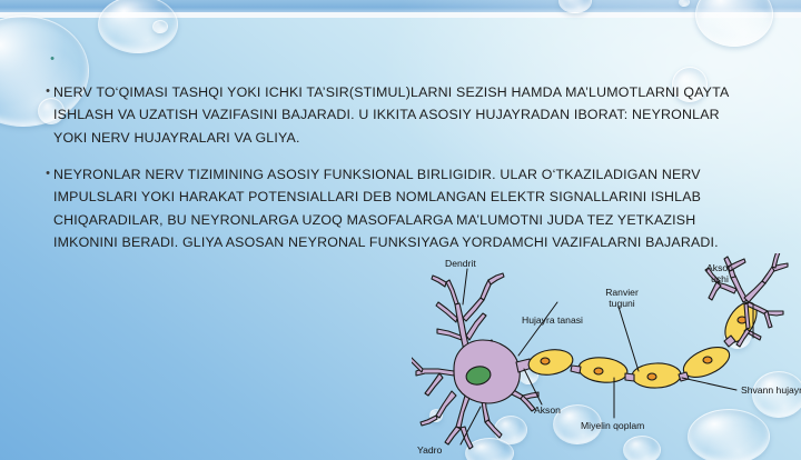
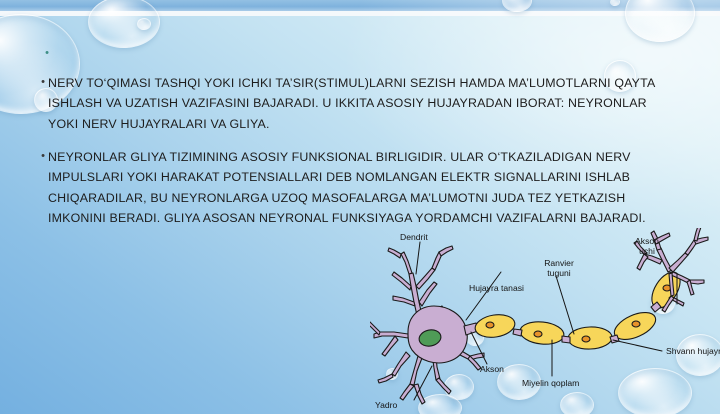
  •
  •
  NERV TO‘QIMASI TASHQI YOKI ICHKI TA’SIR(STIMUL)LARNI SEZISH HAMDA MA’LUMOTLARNI QAYTA ISHLASH VA UZATISH VAZIFASINI BAJARADI. U IKKITA ASOSIY HUJAYRADAN IBORAT: NEYRONLAR YOKI NERV HUJAYRALARI VA GLIYA.
  •
- NEYRONLAR NERV TIZIMINING ASOSIY FUNKSIONAL BIRLIGIDIR. ULAR O‘TKAZILADIGAN NERV IMPULSLARI YOKI HARAKAT POTENSIALLARI DEB NOMLANGAN ELEKTR SIGNALLARINI ISHLAB CHIQARADILAR, BU NEYRONLARGA UZOQ MASOFALARGA MA’LUMOTNI JUDA TEZ YETKAZISH IMKONINI BERADI. GLIYA ASOSAN NEYRONAL FUNKSIYAGA YORDAMCHI VAZIFALARNI BAJARADI.
+ NEYRONLAR GLIYA TIZIMINING ASOSIY FUNKSIONAL BIRLIGIDIR. ULAR O‘TKAZILADIGAN NERV IMPULSLARI YOKI HARAKAT POTENSIALLARI DEB NOMLANGAN ELEKTR SIGNALLARINI ISHLAB CHIQARADILAR, BU NEYRONLARGA UZOQ MASOFALARGA MA’LUMOTNI JUDA TEZ YETKAZISH IMKONINI BERADI. GLIYA ASOSAN NEYRONAL FUNKSIYAGA YORDAMCHI VAZIFALARNI BAJARADI.
  Dendrit
  Hujayra tanasi
  Ranvier
  tuguni
  Akson
  uchi
  Shvann hujay
  Miyelin qoplam
  Akson
  Yadro
